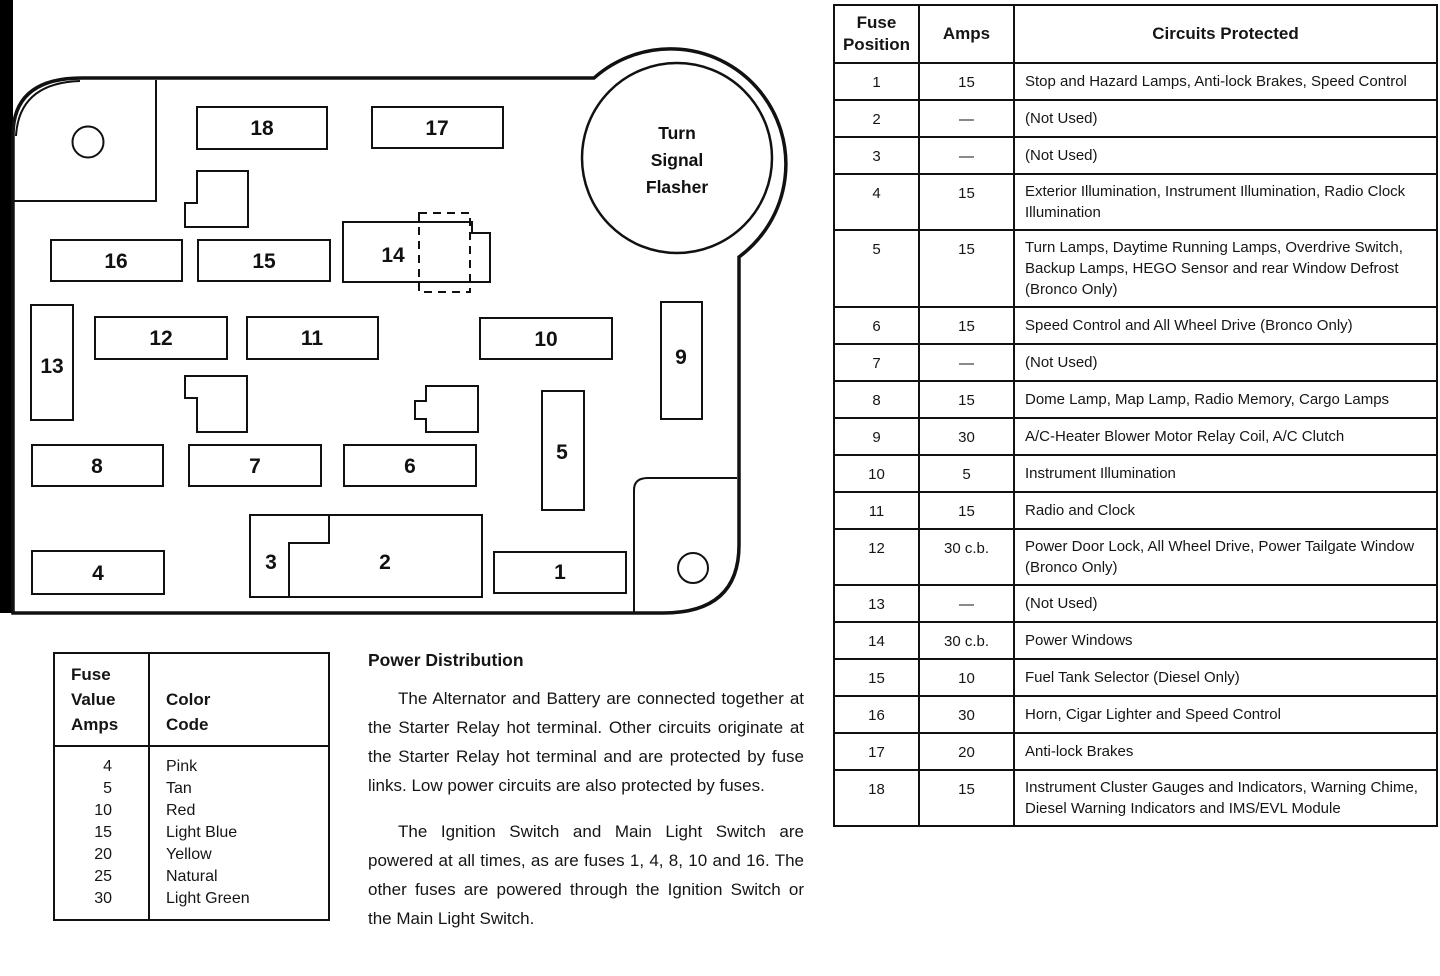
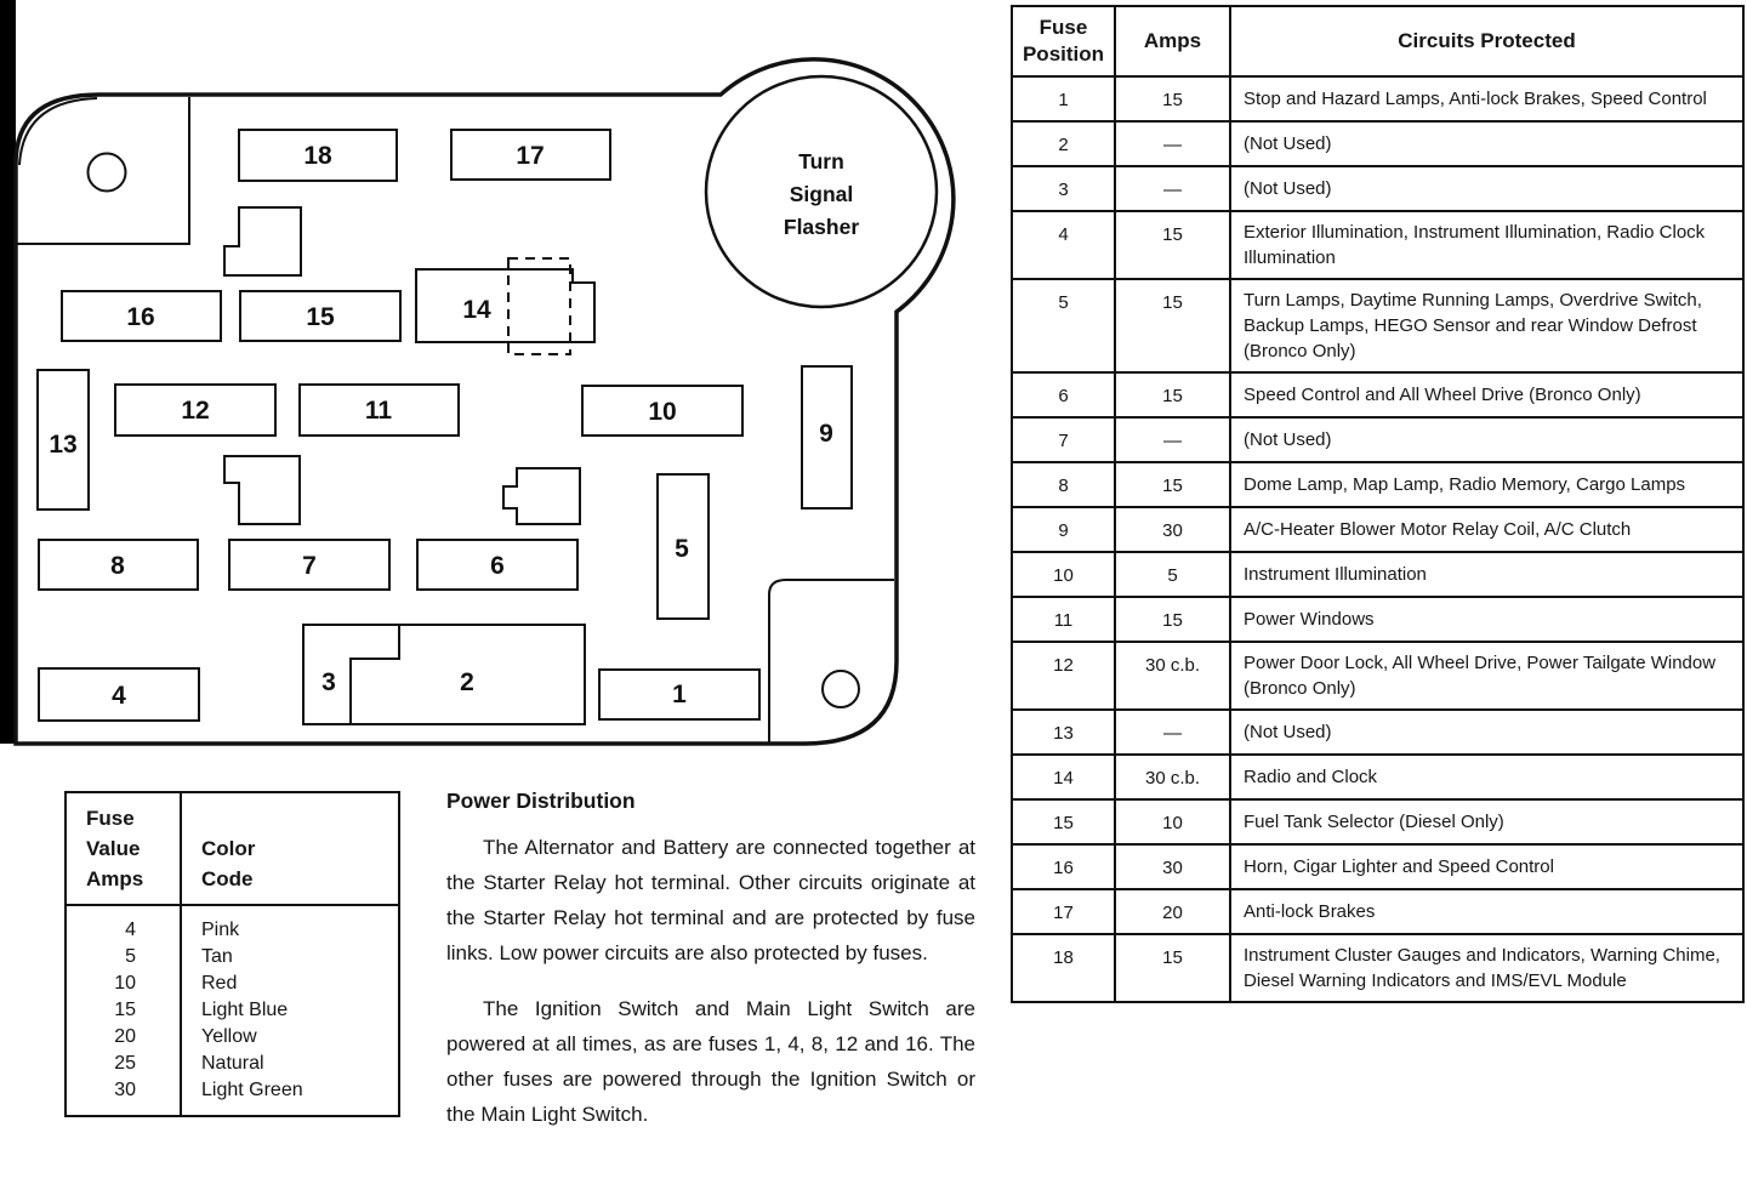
  Turn
  Signal
  Flasher
  18
  17
  16
  15
  14
  13
  12
  11
  10
  9
  8
  7
  6
  5
  4
  3
  2
  1
  Fuse Value Amps	Color Code
  4 5 10 15 20 25 30	Pink Tan Red Light Blue Yellow Natural Light Green
  Power Distribution
  The Alternator and Battery are connected together at the Starter Relay hot terminal. Other circuits originate at the Starter Relay hot terminal and are protected by fuse links. Low power circuits are also protected by fuses.
- The Ignition Switch and Main Light Switch are powered at all times, as are fuses 1, 4, 8, 10 and 16. The other fuses are powered through the Ignition Switch or the Main Light Switch.
+ The Ignition Switch and Main Light Switch are powered at all times, as are fuses 1, 4, 8, 12 and 16. The other fuses are powered through the Ignition Switch or the Main Light Switch.
  Fuse Position	Amps	Circuits Protected
  1	15	Stop and Hazard Lamps, Anti-lock Brakes, Speed Control
  2	—	(Not Used)
  3	—	(Not Used)
  4	15	Exterior Illumination, Instrument Illumination, Radio Clock Illumination
  5	15	Turn Lamps, Daytime Running Lamps, Overdrive Switch, Backup Lamps, HEGO Sensor and rear Window Defrost (Bronco Only)
  6	15	Speed Control and All Wheel Drive (Bronco Only)
  7	—	(Not Used)
  8	15	Dome Lamp, Map Lamp, Radio Memory, Cargo Lamps
  9	30	A/C-Heater Blower Motor Relay Coil, A/C Clutch
  10	5	Instrument Illumination
- 11	15	Radio and Clock
+ 11	15	Power Windows
  12	30 c.b.	Power Door Lock, All Wheel Drive, Power Tailgate Window (Bronco Only)
  13	—	(Not Used)
- 14	30 c.b.	Power Windows
+ 14	30 c.b.	Radio and Clock
  15	10	Fuel Tank Selector (Diesel Only)
  16	30	Horn, Cigar Lighter and Speed Control
  17	20	Anti-lock Brakes
  18	15	Instrument Cluster Gauges and Indicators, Warning Chime, Diesel Warning Indicators and IMS/EVL Module
